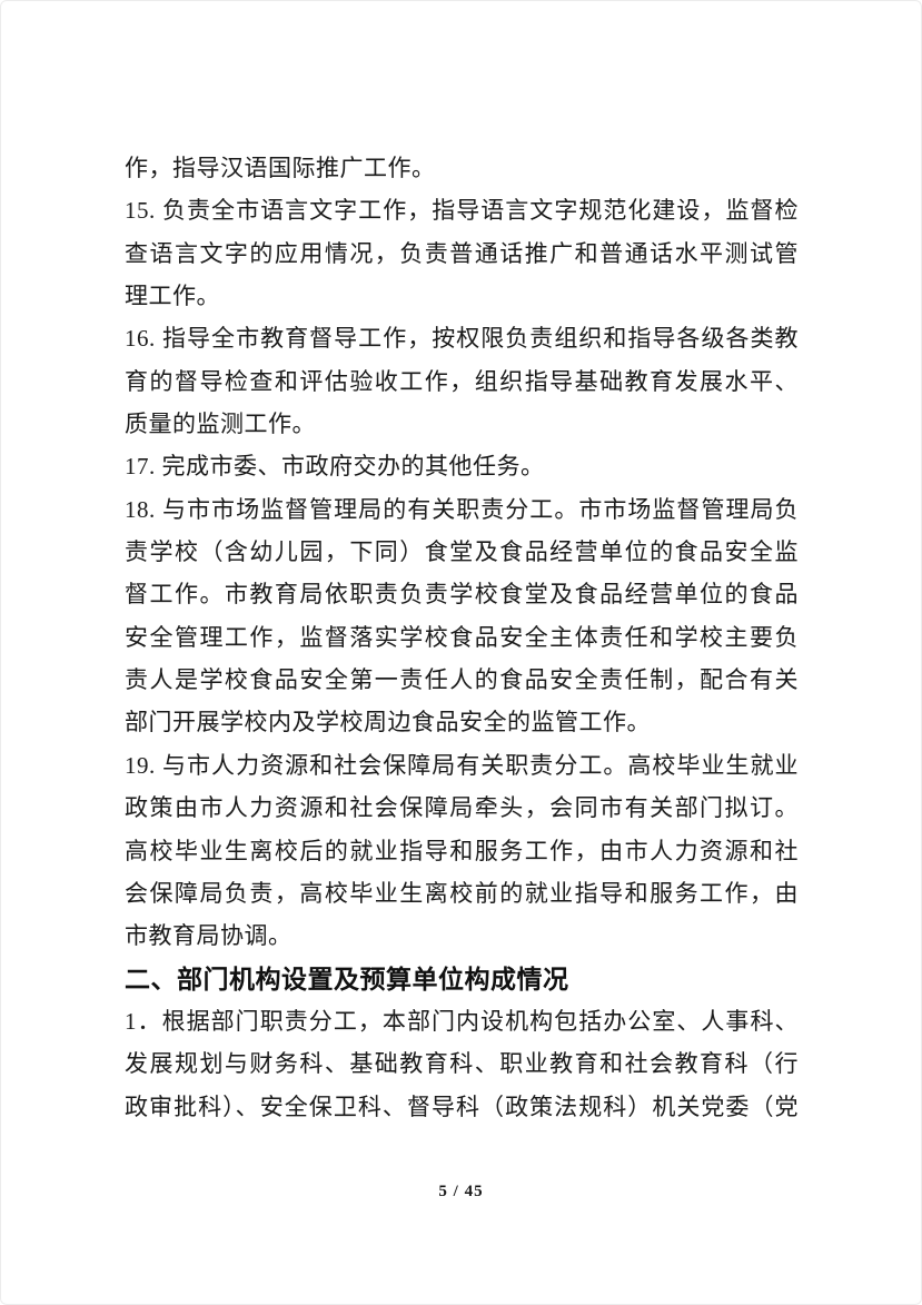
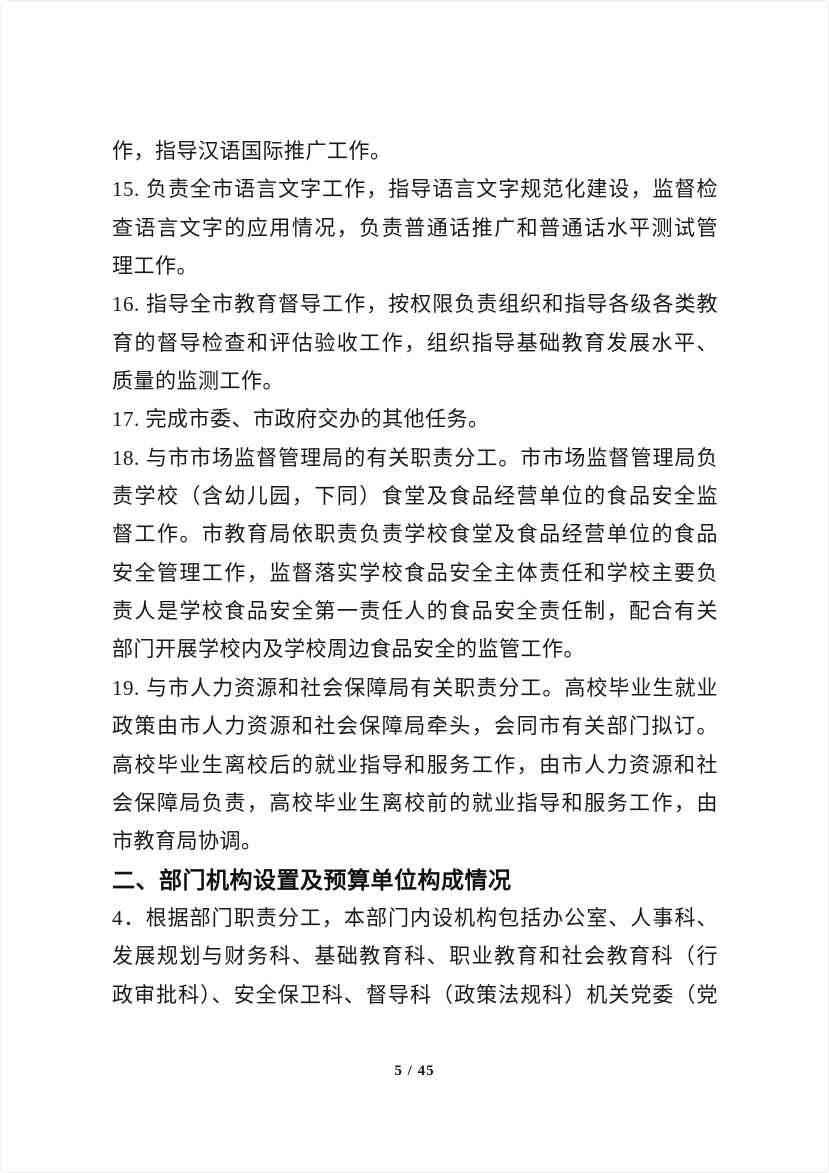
  作，指导汉语国际推广工作。
  15. 负责全市语言文字工作，指导语言文字规范化建设，监督检
  查语言文字的应用情况，负责普通话推广和普通话水平测试管
  理工作。
  16. 指导全市教育督导工作，按权限负责组织和指导各级各类教
  育的督导检查和评估验收工作，组织指导基础教育发展水平、
  质量的监测工作。
  17. 完成市委、市政府交办的其他任务。
  18. 与市市场监督管理局的有关职责分工。市市场监督管理局负
  责学校（含幼儿园，下同）食堂及食品经营单位的食品安全监
  督工作。市教育局依职责负责学校食堂及食品经营单位的食品
  安全管理工作，监督落实学校食品安全主体责任和学校主要负
  责人是学校食品安全第一责任人的食品安全责任制，配合有关
  部门开展学校内及学校周边食品安全的监管工作。
  19. 与市人力资源和社会保障局有关职责分工。高校毕业生就业
  政策由市人力资源和社会保障局牵头，会同市有关部门拟订。
  高校毕业生离校后的就业指导和服务工作，由市人力资源和社
  会保障局负责，高校毕业生离校前的就业指导和服务工作，由
  市教育局协调。
  二、部门机构设置及预算单位构成情况
- 1．根据部门职责分工，本部门内设机构包括办公室、人事科、
+ 4．根据部门职责分工，本部门内设机构包括办公室、人事科、
  发展规划与财务科、基础教育科、职业教育和社会教育科（行
  政审批科）、安全保卫科、督导科（政策法规科）机关党委（党
  5 / 45
